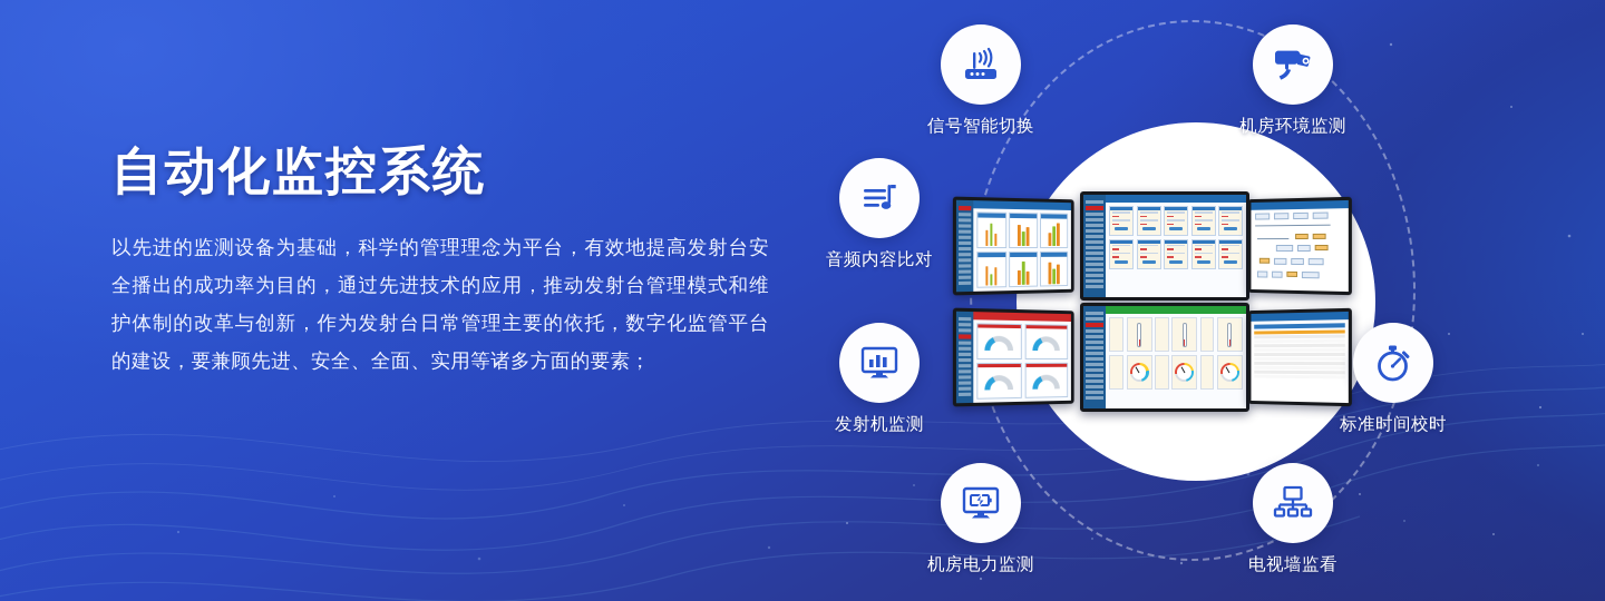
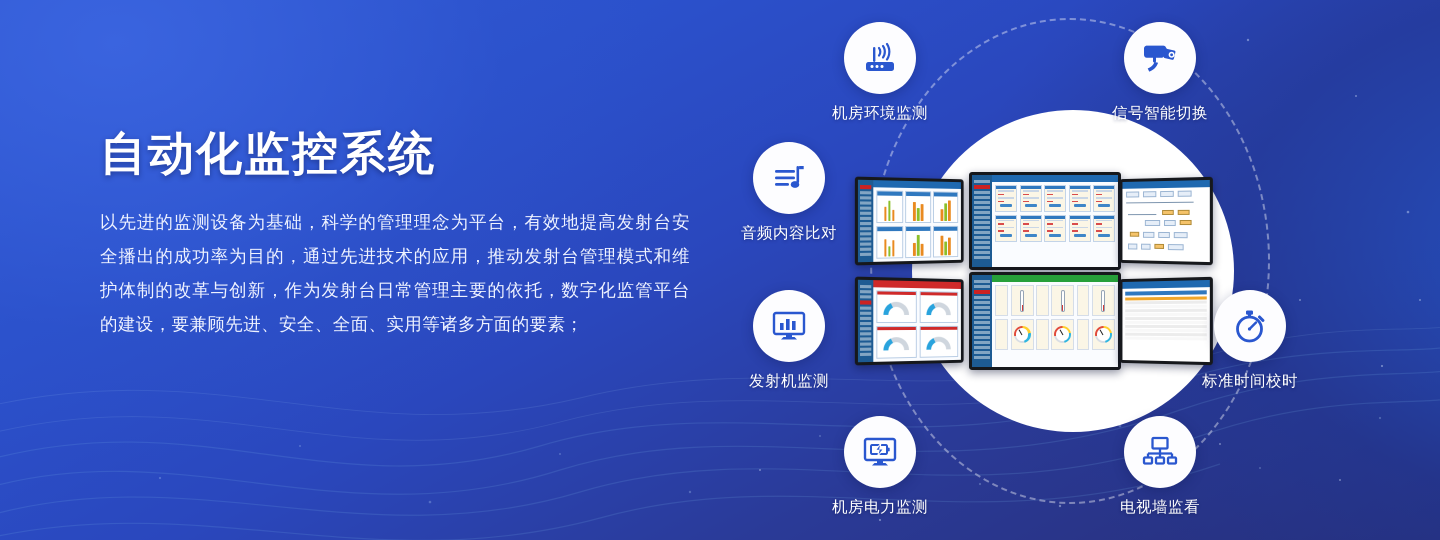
  自动化监控系统
  以先进的监测设备为基础，科学的管理理念为平台，有效地提高发射台安全播出的成功率为目的，通过先进技术的应用，推动发射台管理模式和维护体制的改革与创新，作为发射台日常管理主要的依托，数字化监管平台的建设，要兼顾先进、安全、全面、实用等诸多方面的要素；
- 信号智能切换
+ 机房环境监测
  音频内容比对
  发射机监测
  机房电力监测
- 机房环境监测
+ 信号智能切换
  标准时间校时
  电视墙监看
